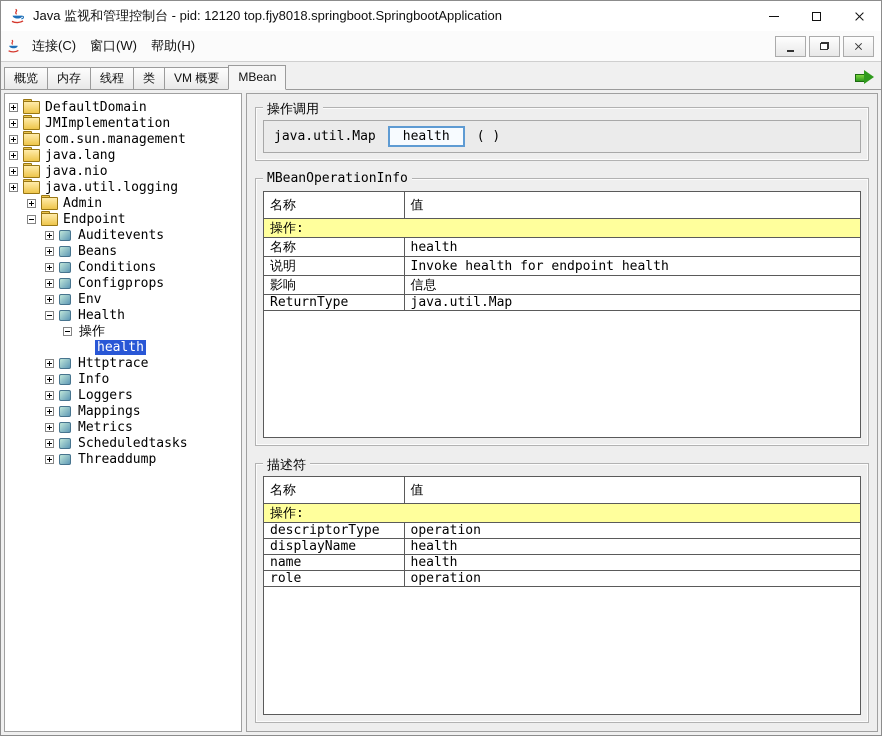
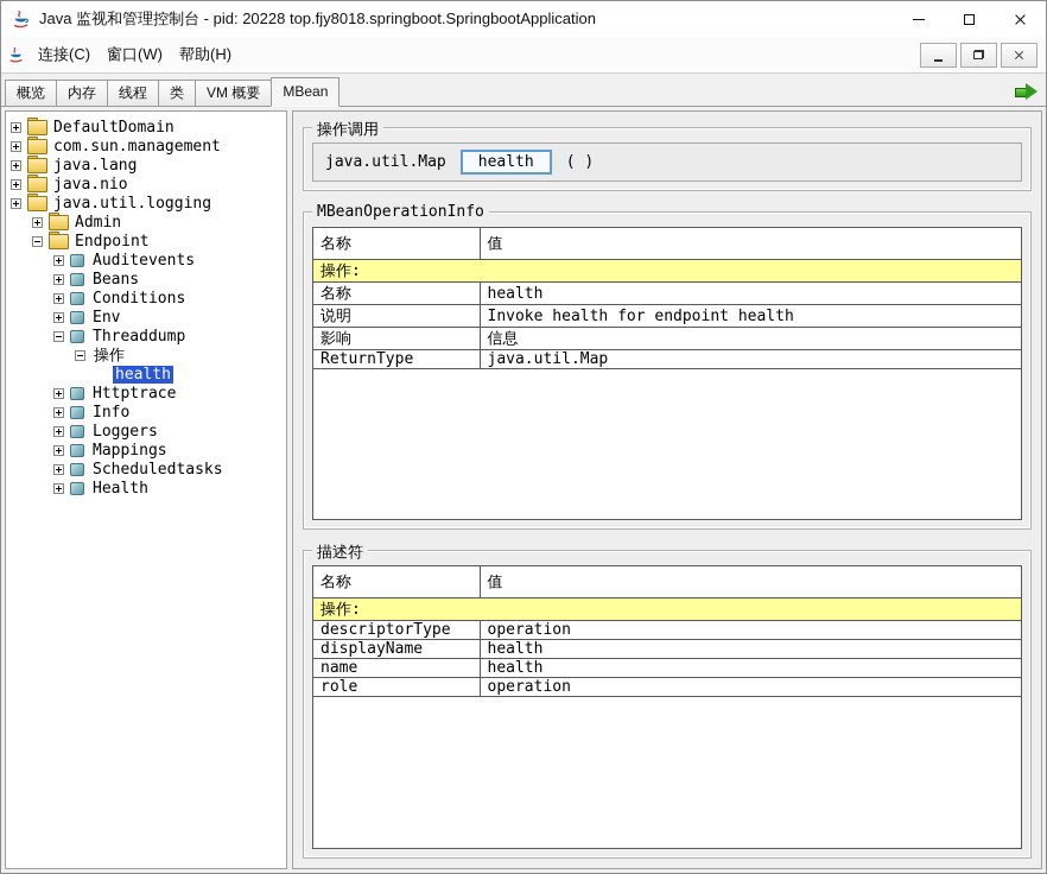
- Java 监视和管理控制台 - pid: 12120 top.fjy8018.springboot.SpringbootApplication
+ Java 监视和管理控制台 - pid: 20228 top.fjy8018.springboot.SpringbootApplication
  连接(C)
  窗口(W)
  帮助(H)
  概览
  内存
  线程
  类
  VM 概要
  MBean
  DefaultDomain
- JMImplementation
  com.sun.management
  java.lang
  java.nio
  java.util.logging
  Admin
  Endpoint
  Auditevents
  Beans
  Conditions
- Configprops
  Env
- Health
+ Threaddump
  操作
  health
  Httptrace
  Info
  Loggers
  Mappings
- Metrics
  Scheduledtasks
- Threaddump
+ Health
  操作调用
  java.util.Map
  health
  ( )
  MBeanOperationInfo
  名称	值
  操作:
  名称	health
  说明	Invoke health for endpoint health
  影响	信息
  ReturnType	java.util.Map
  描述符
  名称	值
  操作:
  descriptorType	operation
  displayName	health
  name	health
  role	operation
